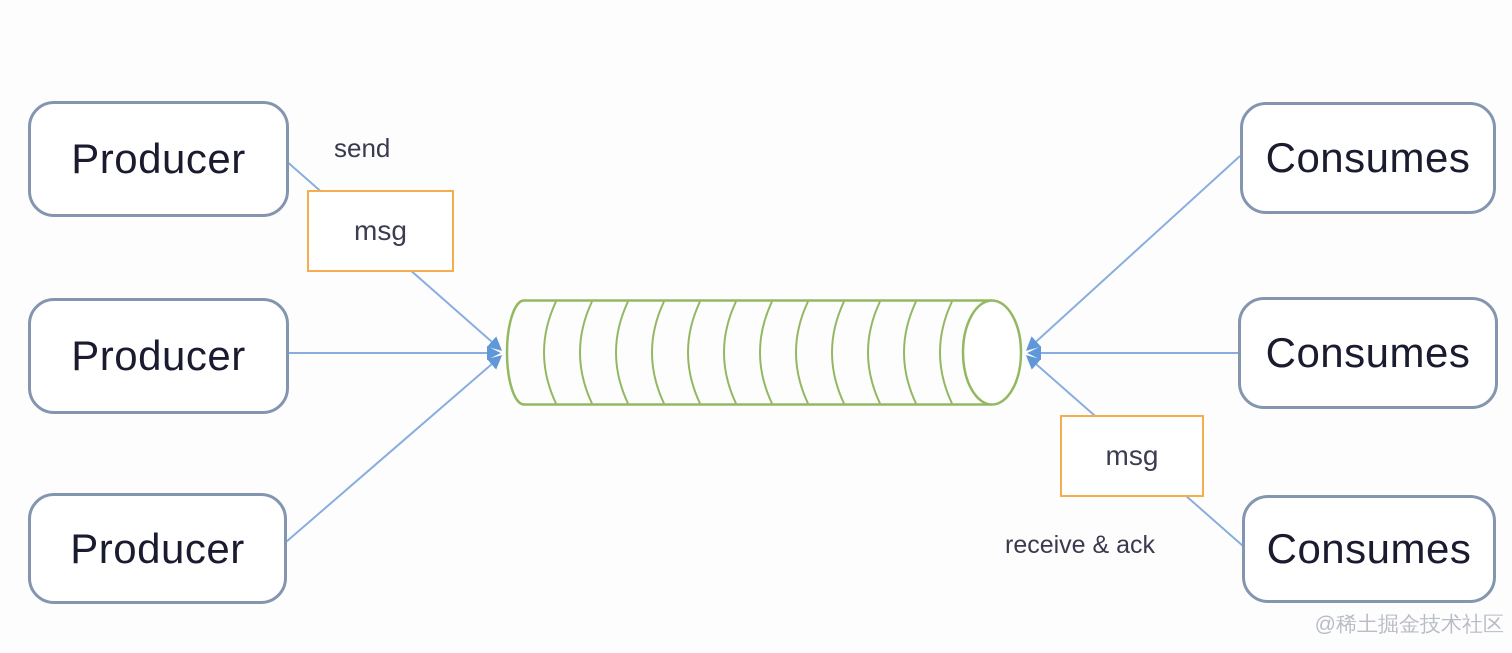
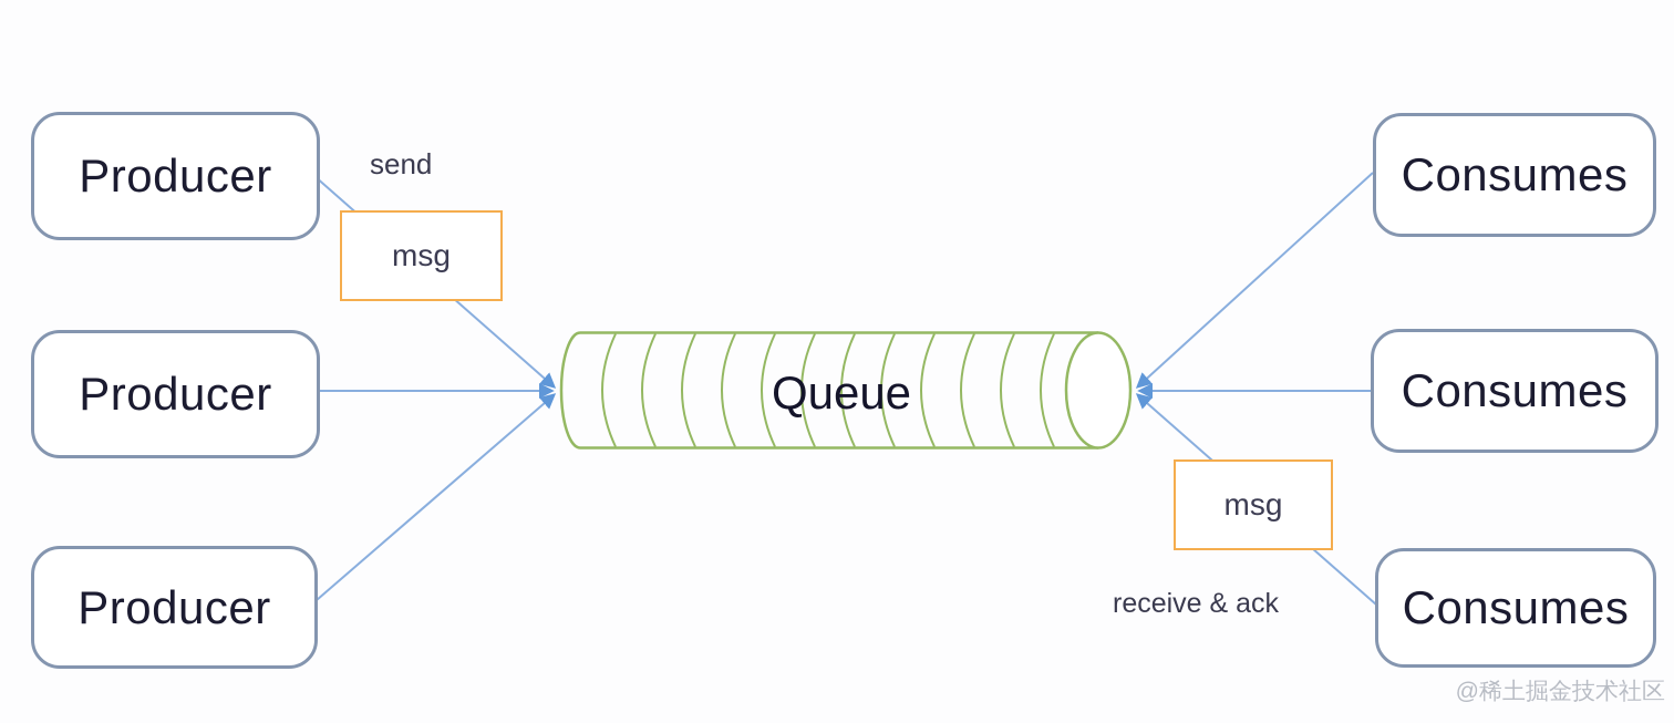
  Producer
  Producer
  Producer
  Consumes
  Consumes
  Consumes
+ Queue
  msg
  msg
  send
  receive & ack
  @稀土掘金技术社区
